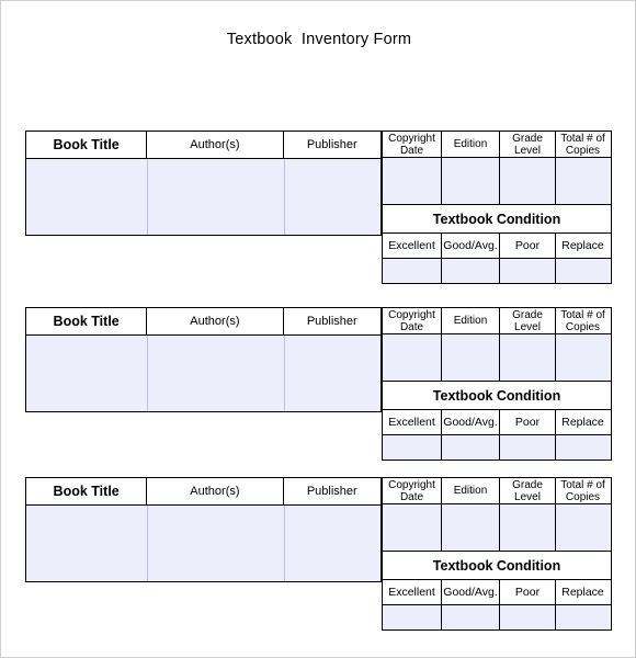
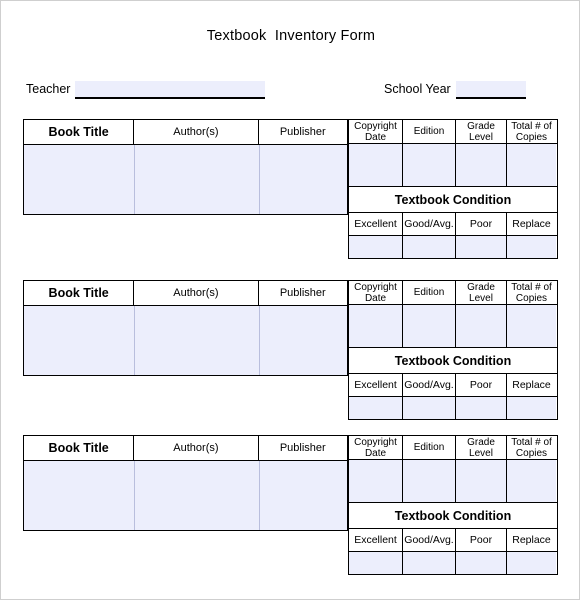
  Textbook Inventory Form
+ Teacher
+ School Year
  Book Title
  Author(s)
  Publisher
  Copyright
  Date
  Edition
  Grade
  Level
  Total # of
  Copies
  Textbook Condition
  Excellent
  Good/Avg.
  Poor
  Replace
  Book Title
  Author(s)
  Publisher
  Copyright
  Date
  Edition
  Grade
  Level
  Total # of
  Copies
  Textbook Condition
  Excellent
  Good/Avg.
  Poor
  Replace
  Book Title
  Author(s)
  Publisher
  Copyright
  Date
  Edition
  Grade
  Level
  Total # of
  Copies
  Textbook Condition
  Excellent
  Good/Avg.
  Poor
  Replace
